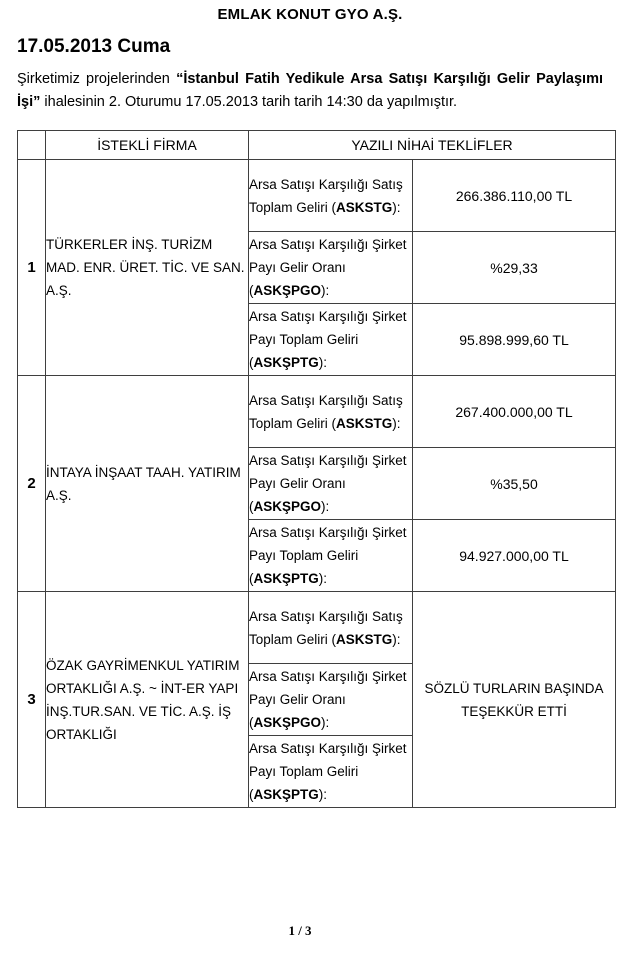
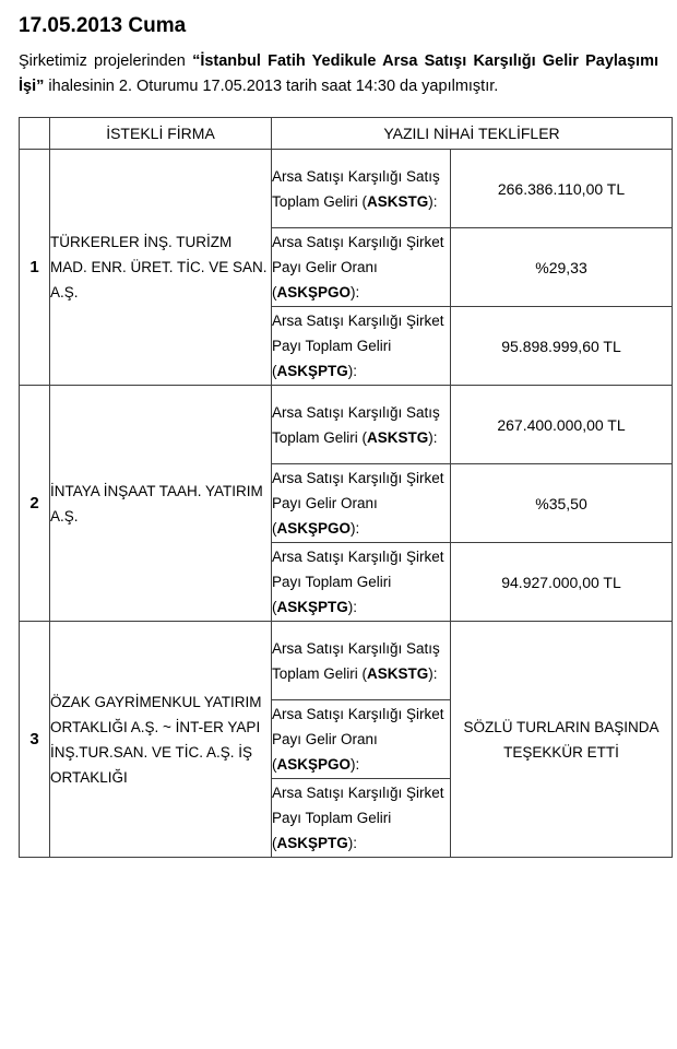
- EMLAK KONUT GYO A.Ş.
  17.05.2013 Cuma
- Şirketimiz projelerinden “İstanbul Fatih Yedikule Arsa Satışı Karşılığı Gelir Paylaşımı İşi” ihalesinin 2. Oturumu 17.05.2013 tarih tarih 14:30 da yapılmıştır.
+ Şirketimiz projelerinden “İstanbul Fatih Yedikule Arsa Satışı Karşılığı Gelir Paylaşımı İşi” ihalesinin 2. Oturumu 17.05.2013 tarih saat 14:30 da yapılmıştır.
  	İSTEKLİ FİRMA	YAZILI NİHAİ TEKLİFLER
  1	TÜRKERLER İNŞ. TURİZM MAD. ENR. ÜRET. TİC. VE SAN. A.Ş.	Arsa Satışı Karşılığı Satış Toplam Geliri (ASKSTG):	266.386.110,00 TL
  Arsa Satışı Karşılığı Şirket Payı Gelir Oranı (ASKŞPGO):	%29,33
  Arsa Satışı Karşılığı Şirket Payı Toplam Geliri (ASKŞPTG):	95.898.999,60 TL
  2	İNTAYA İNŞAAT TAAH. YATIRIM A.Ş.	Arsa Satışı Karşılığı Satış Toplam Geliri (ASKSTG):	267.400.000,00 TL
  Arsa Satışı Karşılığı Şirket Payı Gelir Oranı (ASKŞPGO):	%35,50
  Arsa Satışı Karşılığı Şirket Payı Toplam Geliri (ASKŞPTG):	94.927.000,00 TL
  3	ÖZAK GAYRİMENKUL YATIRIM ORTAKLIĞI A.Ş. ~ İNT-ER YAPI İNŞ.TUR.SAN. VE TİC. A.Ş. İŞ ORTAKLIĞI	Arsa Satışı Karşılığı Satış Toplam Geliri (ASKSTG):	SÖZLÜ TURLARIN BAŞINDA TEŞEKKÜR ETTİ
  Arsa Satışı Karşılığı Şirket Payı Gelir Oranı (ASKŞPGO):
  Arsa Satışı Karşılığı Şirket Payı Toplam Geliri (ASKŞPTG):
- 1 / 3
